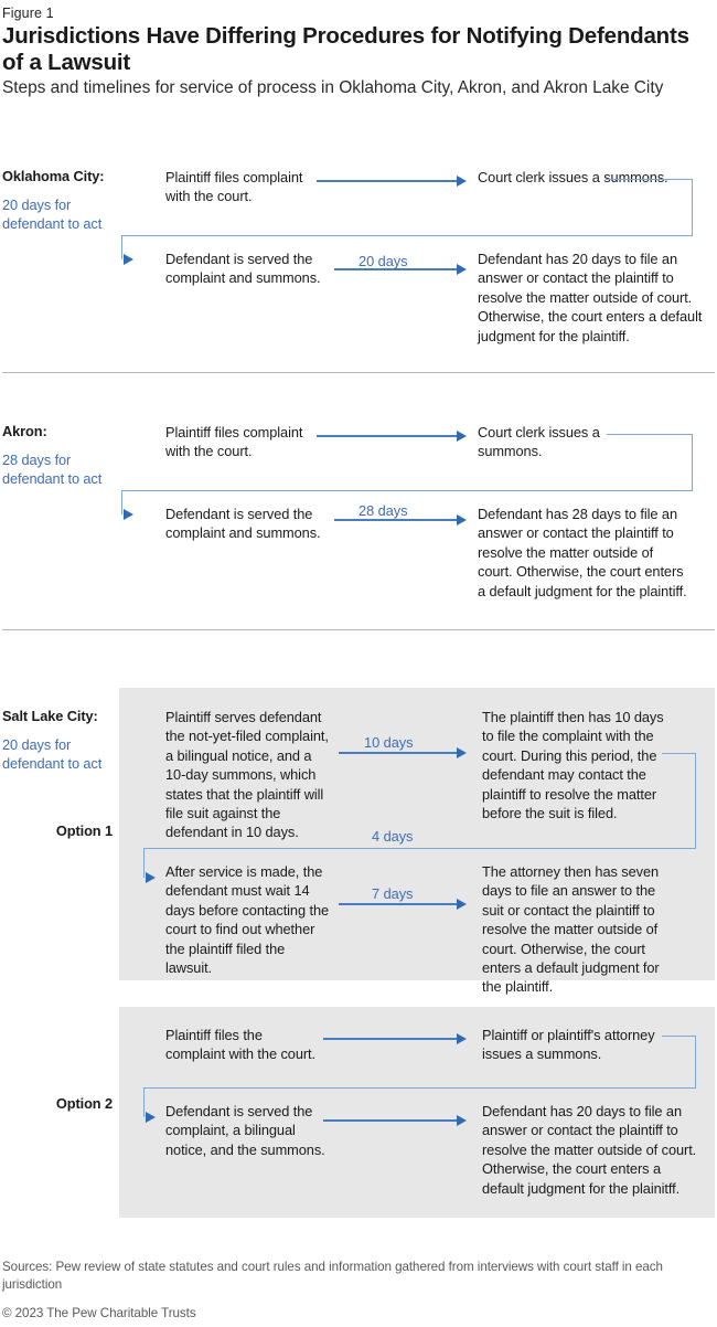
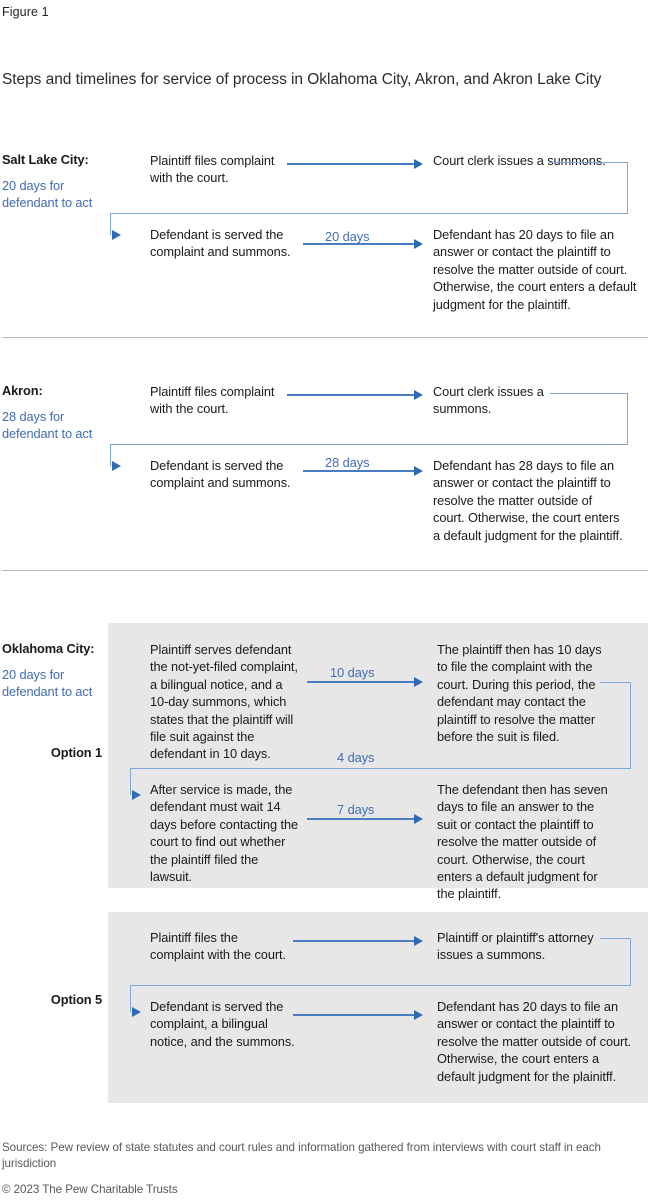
  Figure 1
- Jurisdictions Have Differing Procedures for Notifying Defendants of a Lawsuit
  Steps and timelines for service of process in Oklahoma City, Akron, and Akron Lake City
- Oklahoma City:
+ Salt Lake City:
  20 days for defendant to act
  Plaintiff files complaint with the court.
  Court clerk issues a summons.
  Defendant is served the complaint and summons.
  Defendant has 20 days to file an answer or contact the plaintiff to resolve the matter outside of court. Otherwise, the court enters a default judgment for the plaintiff.
  20 days
  Akron:
  28 days for defendant to act
  Plaintiff files complaint with the court.
  Court clerk issues a summons.
  Defendant is served the complaint and summons.
  Defendant has 28 days to file an answer or contact the plaintiff to resolve the matter outside of court. Otherwise, the court enters a default judgment for the plaintiff.
  28 days
- Salt Lake City:
+ Oklahoma City:
  20 days for defendant to act
  Option 1
  Plaintiff serves defendant the not-yet-filed complaint, a bilingual notice, and a 10-day summons, which states that the plaintiff will file suit against the defendant in 10 days.
  The plaintiff then has 10 days to file the complaint with the court. During this period, the defendant may contact the plaintiff to resolve the matter before the suit is filed.
  10 days
  4 days
  After service is made, the defendant must wait 14 days before contacting the court to find out whether the plaintiff filed the lawsuit.
- The attorney then has seven days to file an answer to the suit or contact the plaintiff to resolve the matter outside of court. Otherwise, the court enters a default judgment for the plaintiff.
+ The defendant then has seven days to file an answer to the suit or contact the plaintiff to resolve the matter outside of court. Otherwise, the court enters a default judgment for the plaintiff.
  7 days
- Option 2
+ Option 5
  Plaintiff files the complaint with the court.
  Plaintiff or plaintiff's attorney issues a summons.
  Defendant is served the complaint, a bilingual notice, and the summons.
  Defendant has 20 days to file an answer or contact the plaintiff to resolve the matter outside of court. Otherwise, the court enters a default judgment for the plainitff.
  Sources: Pew review of state statutes and court rules and information gathered from interviews with court staff in each jurisdiction
  © 2023 The Pew Charitable Trusts
